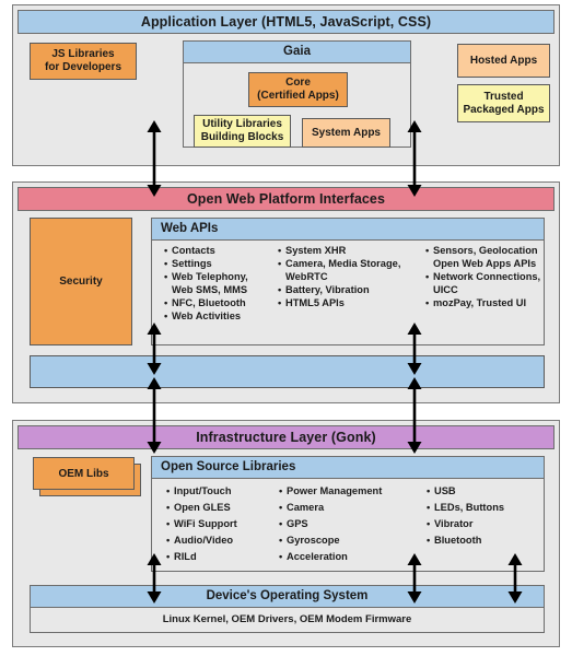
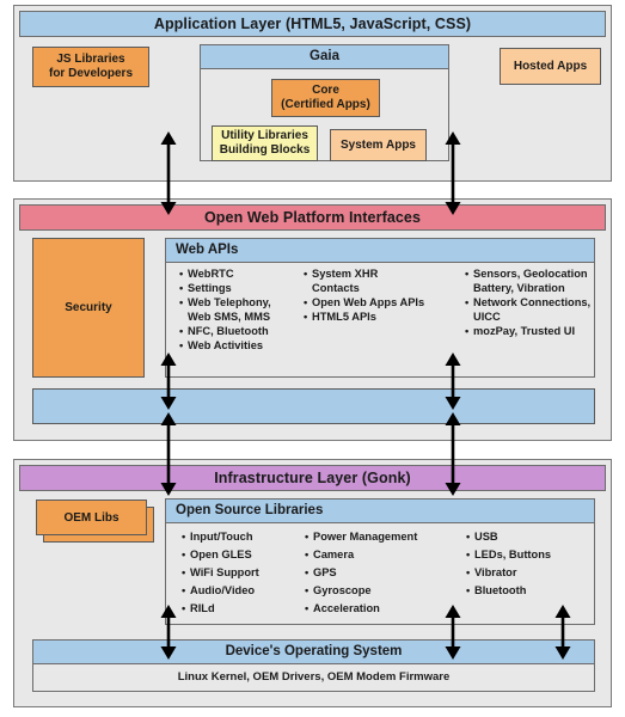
  Application Layer (HTML5, JavaScript, CSS)
  JS Libraries
  for Developers
  Gaia
  Core
  (Certified Apps)
  Utility Libraries
  Building Blocks
  System Apps
  Hosted Apps
- Trusted
- Packaged Apps
  Open Web Platform Interfaces
  Security
  Web APIs
- Contacts
+ WebRTC
  Settings
  Web Telephony,
  Web SMS, MMS
  NFC, Bluetooth
  Web Activities
  System XHR
- Camera, Media Storage,
- WebRTC
+ Contacts
- Battery, Vibration
+ Open Web Apps APIs
  HTML5 APIs
  Sensors, Geolocation
- Open Web Apps APIs
+ Battery, Vibration
  Network Connections,
  UICC
  mozPay, Trusted UI
  Infrastructure Layer (Gonk)
  OEM Libs
  Open Source Libraries
  Input/Touch
  Open GLES
  WiFi Support
  Audio/Video
  RILd
  Power Management
  Camera
  GPS
  Gyroscope
  Acceleration
  USB
  LEDs, Buttons
  Vibrator
  Bluetooth
  Device's Operating System
  Linux Kernel, OEM Drivers, OEM Modem Firmware
